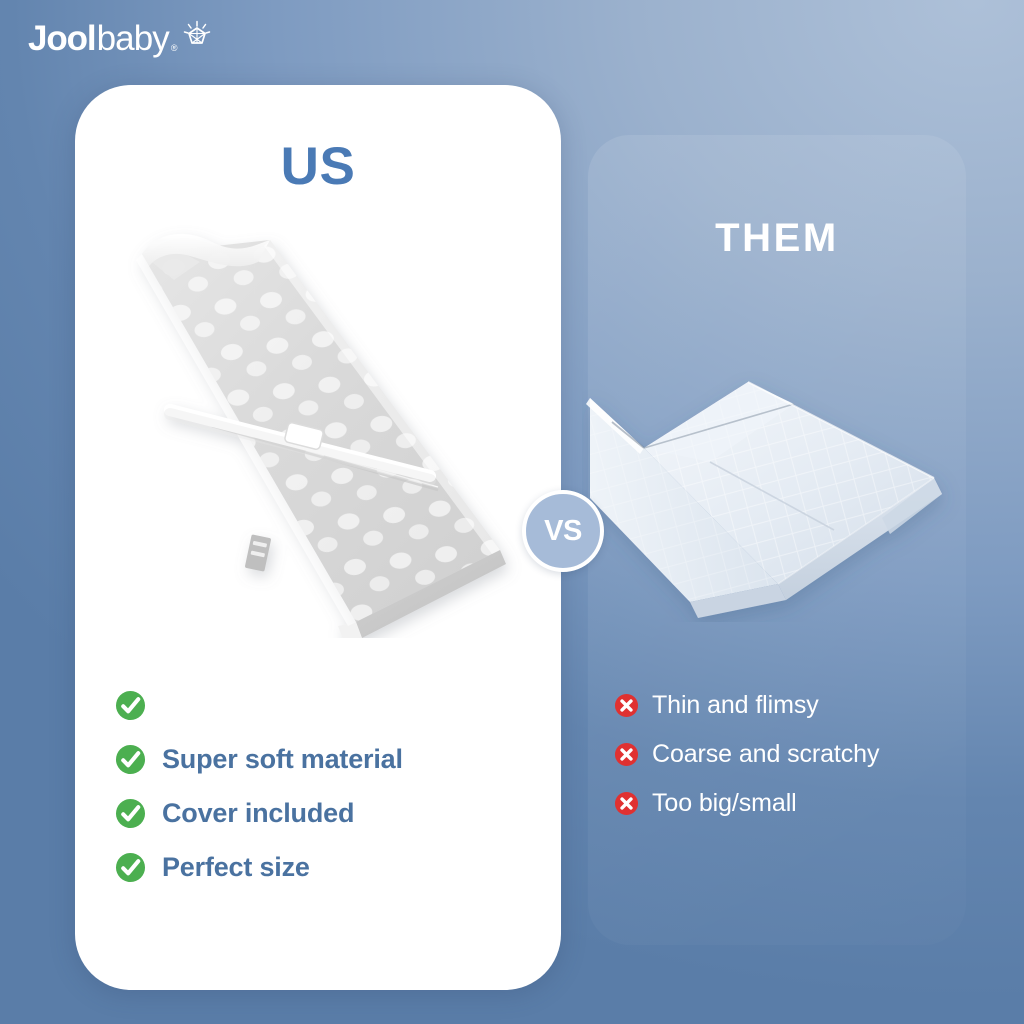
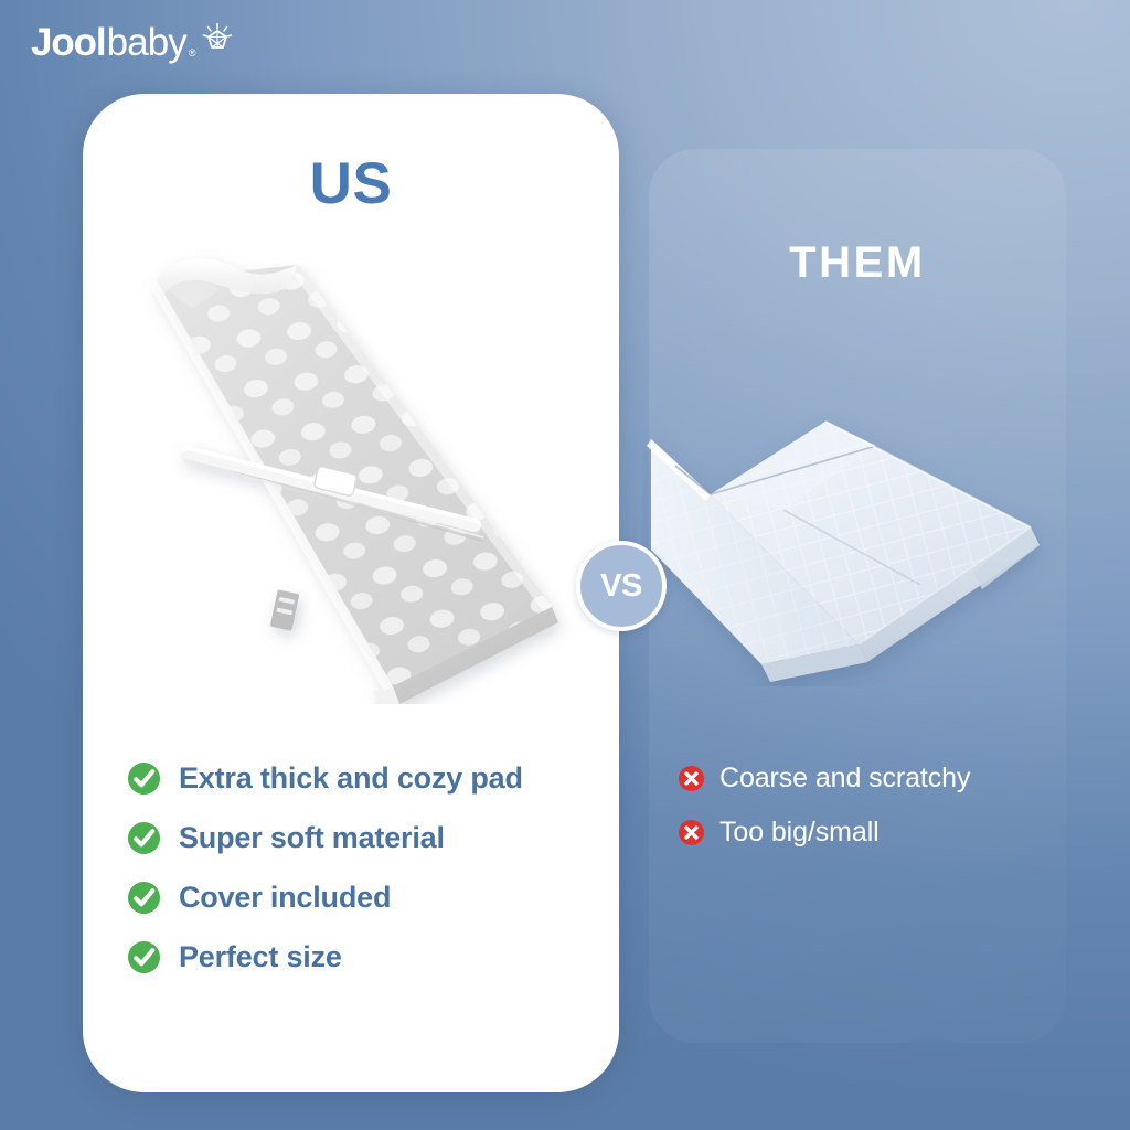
  Jool
  baby
  ®
  US
  THEM
  VS
+ Extra thick and cozy pad
  Super soft material
  Cover included
  Perfect size
- Thin and flimsy
  Coarse and scratchy
  Too big/small
